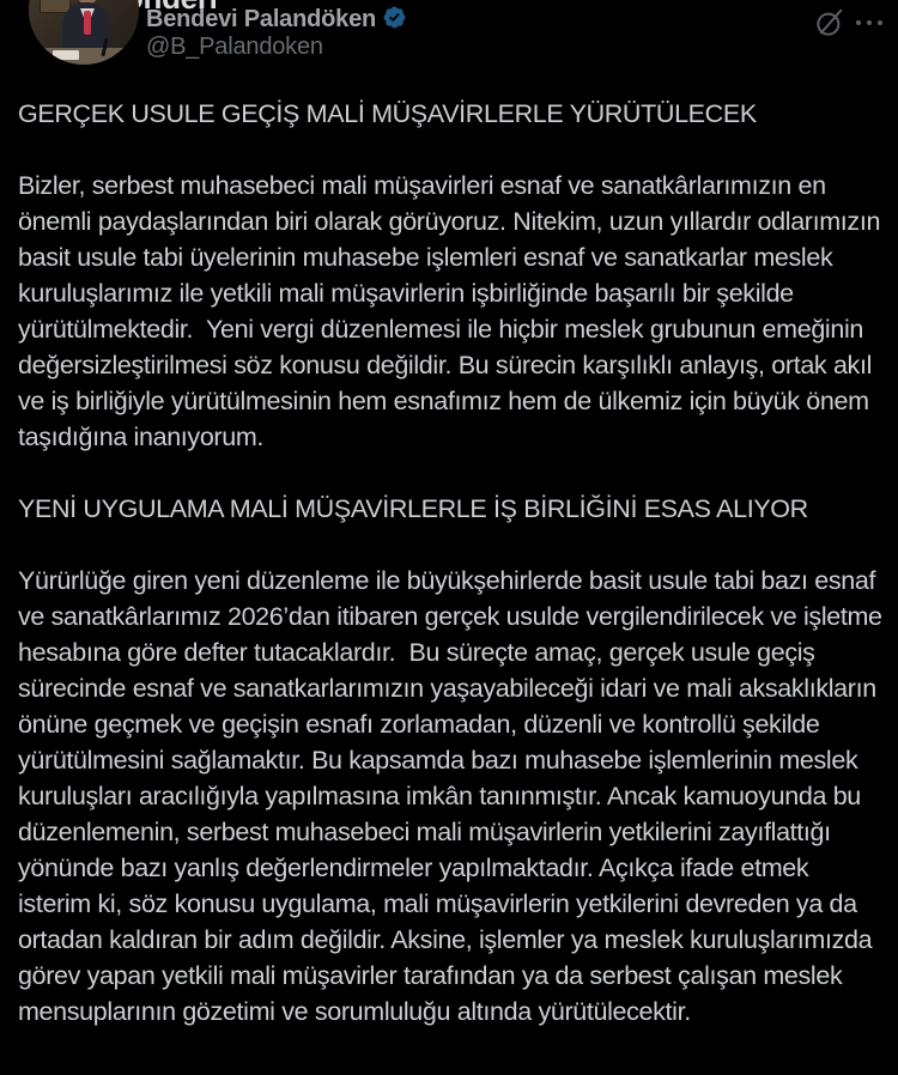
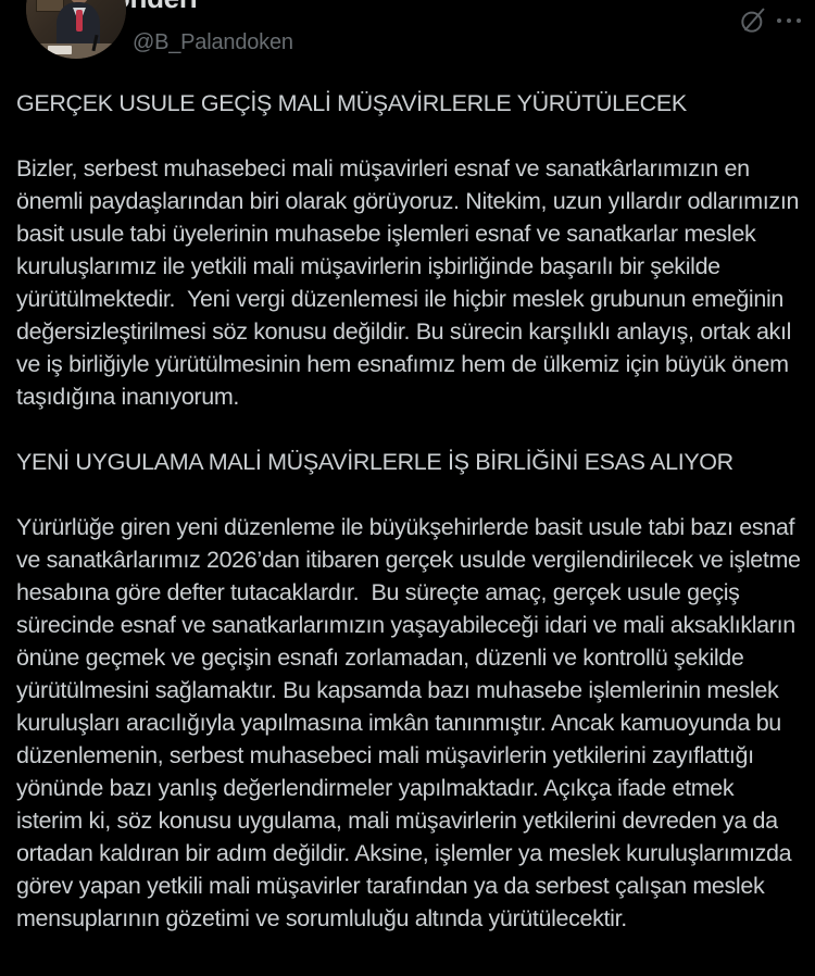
- Bendevi Palandöken
  @B_Palandoken
  GERÇEK USULE GEÇİŞ MALİ MÜŞAVİRLERLE YÜRÜTÜLECEK
  Bizler, serbest muhasebeci mali müşavirleri esnaf ve sanatkârlarımızın en önemli paydaşlarından biri olarak görüyoruz. Nitekim, uzun yıllardır odlarımızın basit usule tabi üyelerinin muhasebe işlemleri esnaf ve sanatkarlar meslek kuruluşlarımız ile yetkili mali müşavirlerin işbirliğinde başarılı bir şekilde yürütülmektedir. Yeni vergi düzenlemesi ile hiçbir meslek grubunun emeğinin değersizleştirilmesi söz konusu değildir. Bu sürecin karşılıklı anlayış, ortak akıl ve iş birliğiyle yürütülmesinin hem esnafımız hem de ülkemiz için büyük önem taşıdığına inanıyorum.
  YENİ UYGULAMA MALİ MÜŞAVİRLERLE İŞ BİRLİĞİNİ ESAS ALIYOR
  Yürürlüğe giren yeni düzenleme ile büyükşehirlerde basit usule tabi bazı esnaf ve sanatkârlarımız 2026’dan itibaren gerçek usulde vergilendirilecek ve işletme hesabına göre defter tutacaklardır. Bu süreçte amaç, gerçek usule geçiş sürecinde esnaf ve sanatkarlarımızın yaşayabileceği idari ve mali aksaklıkların önüne geçmek ve geçişin esnafı zorlamadan, düzenli ve kontrollü şekilde yürütülmesini sağlamaktır. Bu kapsamda bazı muhasebe işlemlerinin meslek kuruluşları aracılığıyla yapılmasına imkân tanınmıştır. Ancak kamuoyunda bu düzenlemenin, serbest muhasebeci mali müşavirlerin yetkilerini zayıflattığı yönünde bazı yanlış değerlendirmeler yapılmaktadır. Açıkça ifade etmek isterim ki, söz konusu uygulama, mali müşavirlerin yetkilerini devreden ya da ortadan kaldıran bir adım değildir. Aksine, işlemler ya meslek kuruluşlarımızda görev yapan yetkili mali müşavirler tarafından ya da serbest çalışan meslek mensuplarının gözetimi ve sorumluluğu altında yürütülecektir.
